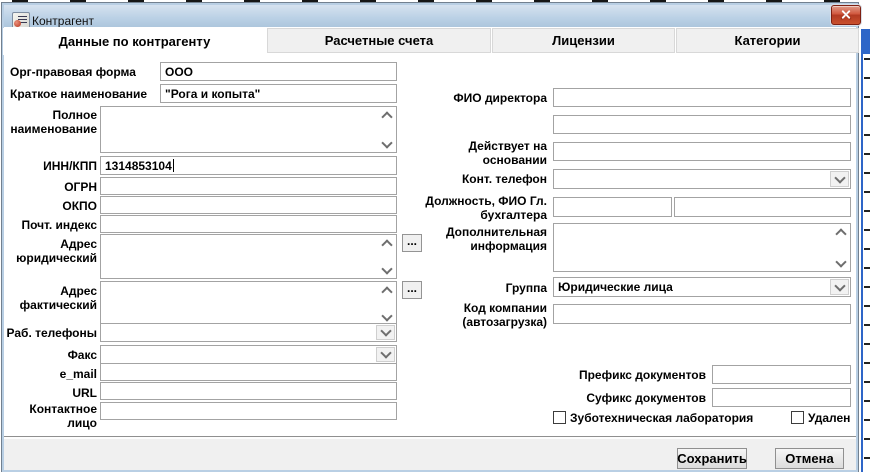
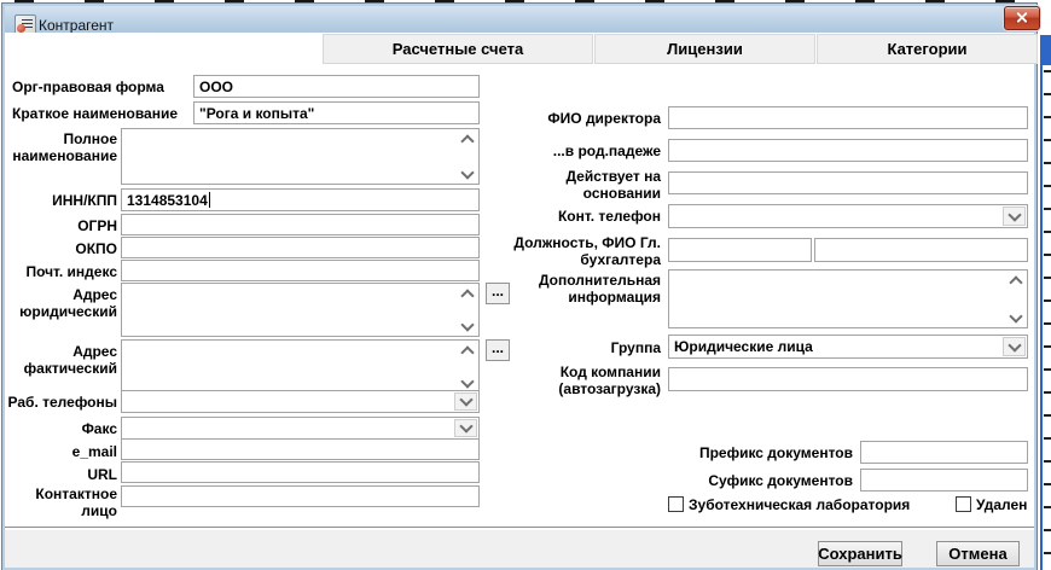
  Контрагент
- Данные по контрагенту
  Расчетные счета
  Лицензии
  Категории
  Орг-правовая форма
  ООО
  Краткое наименование
  "Рога и копыта"
  Полное наименование
  ИНН/КПП
  1314853104
  ОГРН
  ОКПО
  Почт. индекс
  Адрес юридический
  ...
  Адрес фактический
  ...
  Раб. телефоны
  Факс
  e_mail
  URL
  Контактное лицо
  ФИО директора
+ ...в род.падеже
  Действует на основании
  Конт. телефон
  Должность, ФИО Гл. бухгалтера
  Дополнительная информация
  Группа
  Юридические лица
  Код компании (автозагрузка)
  Префикс документов
  Суфикс документов
  Зуботехническая лаборатория
  Удален
  Сохранить
  Отмена
